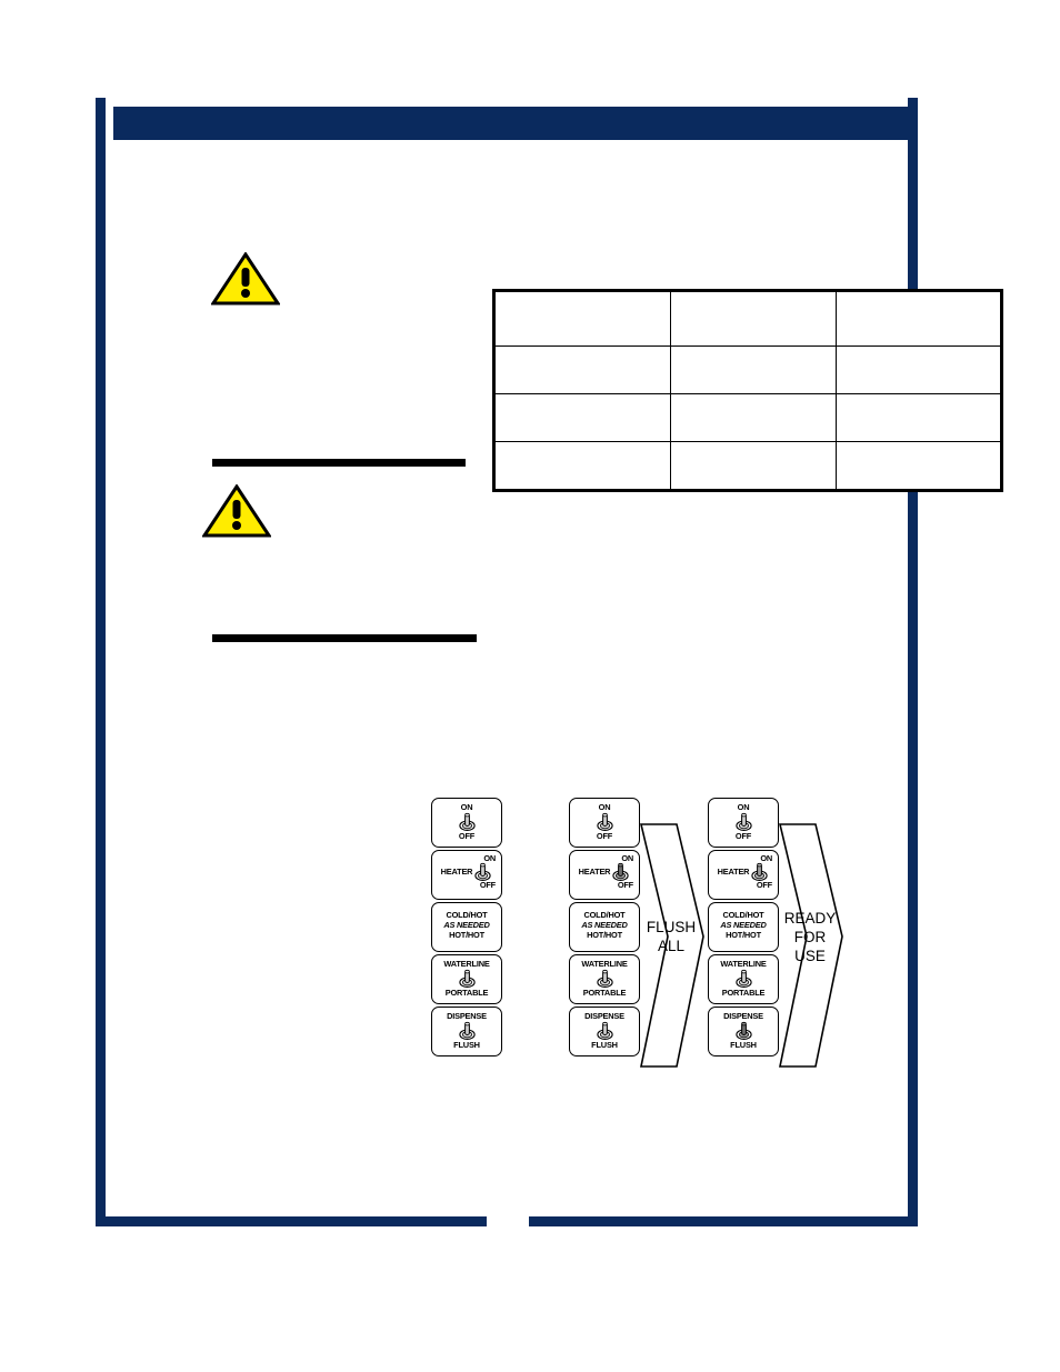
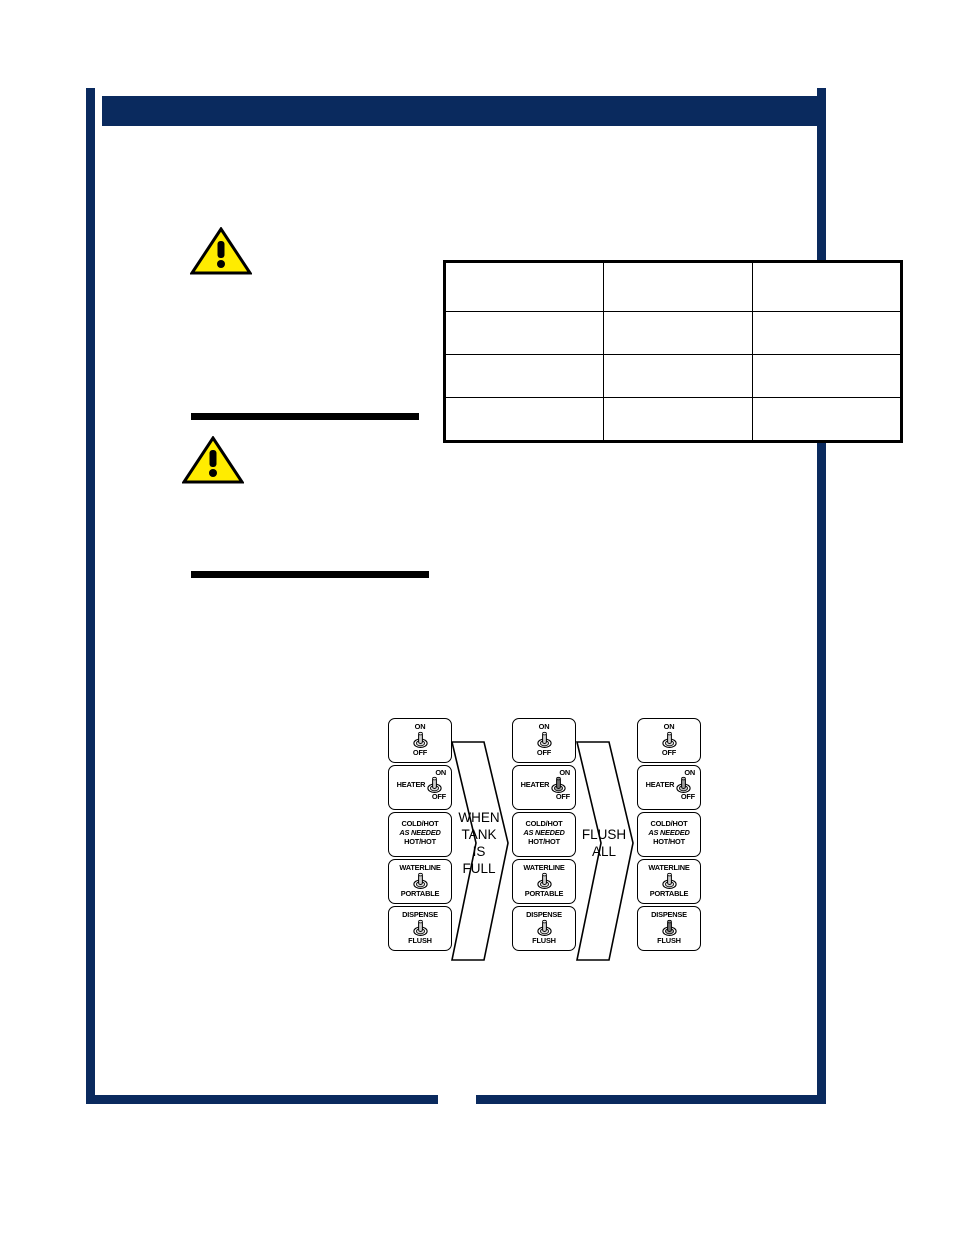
  ON
  OFF
  ON
  HEATER
  OFF
  COLD/HOT
  AS NEEDED
  HOT/HOT
  WATERLINE
  PORTABLE
  DISPENSE
  FLUSH
+ WHEN
+ TANK
+ IS
+ FULL
  ON
  OFF
  ON
  HEATER
  OFF
  COLD/HOT
  AS NEEDED
  HOT/HOT
  WATERLINE
  PORTABLE
  DISPENSE
  FLUSH
  FLUSH
  ALL
  ON
  OFF
  ON
  HEATER
  OFF
  COLD/HOT
  AS NEEDED
  HOT/HOT
  WATERLINE
  PORTABLE
  DISPENSE
  FLUSH
- READY
- FOR
- USE
